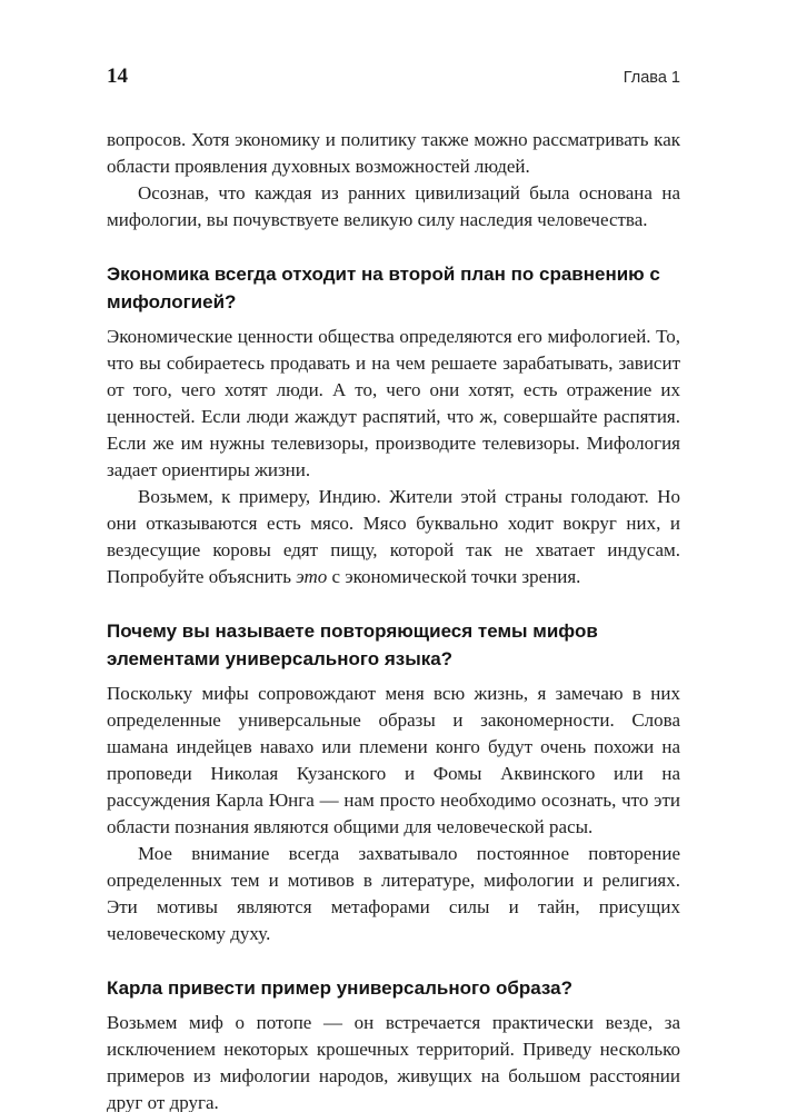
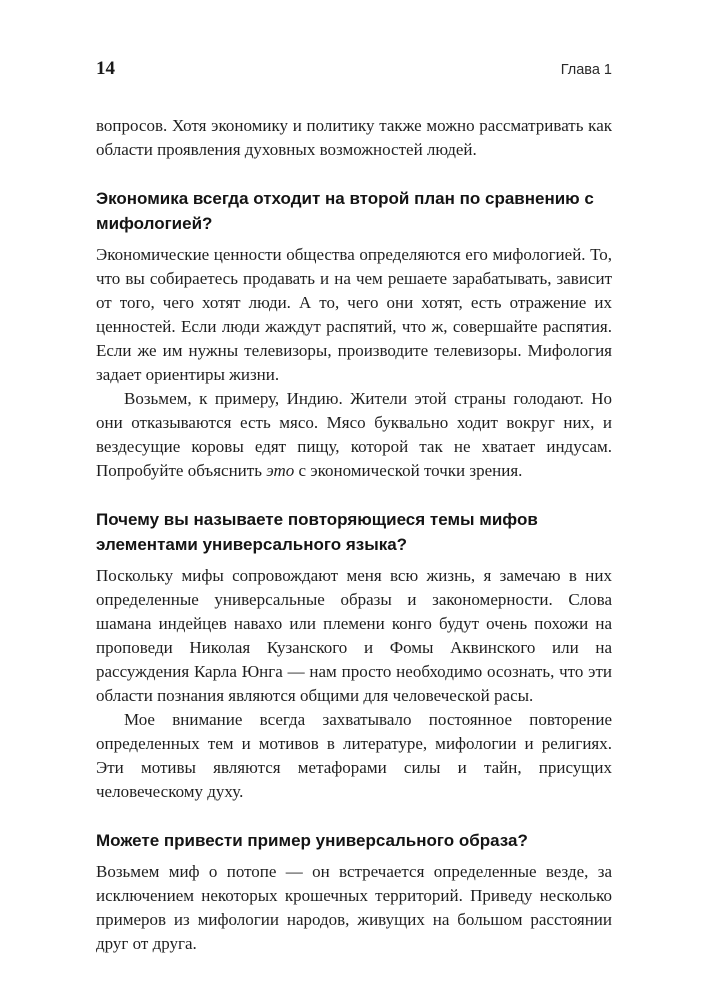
  14
  Глава 1
  вопросов. Хотя экономику и политику также можно рассматривать как области проявления духовных возможностей людей.
- Осознав, что каждая из ранних цивилизаций была основана на мифологии, вы почувствуете великую силу наследия человечества.
  Экономика всегда отходит на второй план по сравнению с мифологией?
  Экономические ценности общества определяются его мифологией. То, что вы собираетесь продавать и на чем решаете зарабатывать, зависит от того, чего хотят люди. А то, чего они хотят, есть отражение их ценностей. Если люди жаждут распятий, что ж, совершайте распятия. Если же им нужны телевизоры, производите телевизоры. Мифология задает ориентиры жизни.
  Возьмем, к примеру, Индию. Жители этой страны голодают. Но они отказываются есть мясо. Мясо буквально ходит вокруг них, и вездесущие коровы едят пищу, которой так не хватает индусам. Попробуйте объяснить это с экономической точки зрения.
  Почему вы называете повторяющиеся темы мифов элементами универсального языка?
  Поскольку мифы сопровождают меня всю жизнь, я замечаю в них определенные универсальные образы и закономерности. Слова шамана индейцев навахо или племени конго будут очень похожи на проповеди Николая Кузанского и Фомы Аквинского или на рассуждения Карла Юнга — нам просто необходимо осознать, что эти области познания являются общими для человеческой расы.
  Мое внимание всегда захватывало постоянное повторение определенных тем и мотивов в литературе, мифологии и религиях. Эти мотивы являются метафорами силы и тайн, присущих человеческому духу.
- Карла привести пример универсального образа?
+ Можете привести пример универсального образа?
- Возьмем миф о потопе — он встречается практически везде, за исключением некоторых крошечных территорий. Приведу несколько примеров из мифологии народов, живущих на большом расстоянии друг от друга.
+ Возьмем миф о потопе — он встречается определенные везде, за исключением некоторых крошечных территорий. Приведу несколько примеров из мифологии народов, живущих на большом расстоянии друг от друга.
